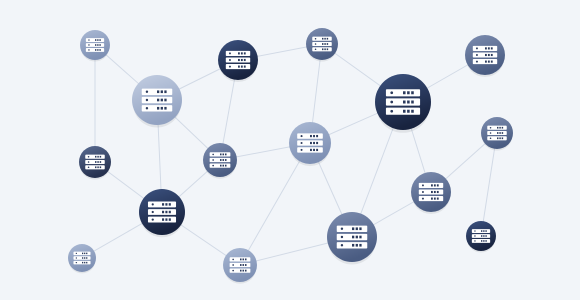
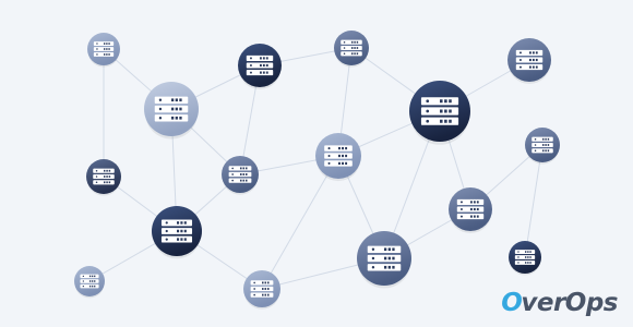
+ O
+ verOps
